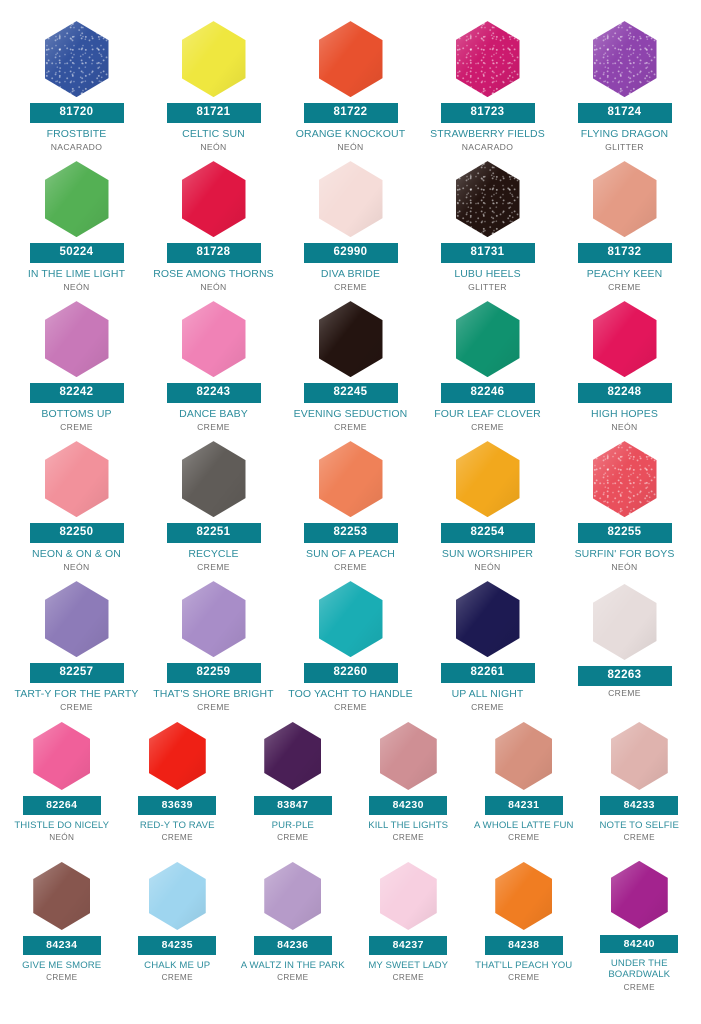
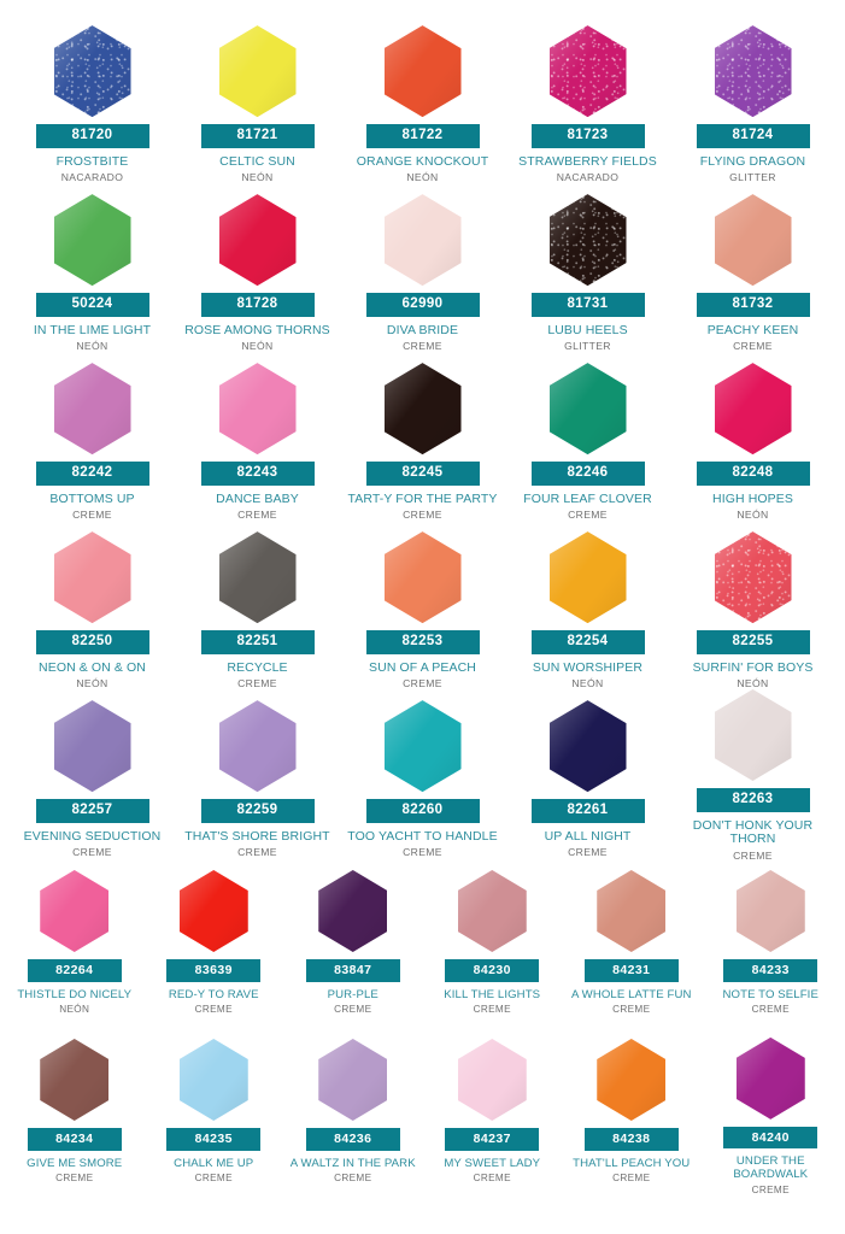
  81720
  FROSTBITE
  NACARADO
  81721
  CELTIC SUN
  NEÓN
  81722
  ORANGE KNOCKOUT
  NEÓN
  81723
  STRAWBERRY FIELDS
  NACARADO
  81724
  FLYING DRAGON
  GLITTER
  50224
  IN THE LIME LIGHT
  NEÓN
  81728
  ROSE AMONG THORNS
  NEÓN
  62990
  DIVA BRIDE
  CREME
  81731
  LUBU HEELS
  GLITTER
  81732
  PEACHY KEEN
  CREME
  82242
  BOTTOMS UP
  CREME
  82243
  DANCE BABY
  CREME
  82245
- EVENING SEDUCTION
+ TART-Y FOR THE PARTY
  CREME
  82246
  FOUR LEAF CLOVER
  CREME
  82248
  HIGH HOPES
  NEÓN
  82250
  NEON & ON & ON
  NEÓN
  82251
  RECYCLE
  CREME
  82253
  SUN OF A PEACH
  CREME
  82254
  SUN WORSHIPER
  NEÓN
  82255
  SURFIN' FOR BOYS
  NEÓN
  82257
- TART-Y FOR THE PARTY
+ EVENING SEDUCTION
  CREME
  82259
  THAT'S SHORE BRIGHT
  CREME
  82260
  TOO YACHT TO HANDLE
  CREME
  82261
  UP ALL NIGHT
  CREME
  82263
+ DON'T HONK YOUR THORN
  CREME
  82264
  THISTLE DO NICELY
  NEÓN
  83639
  RED-Y TO RAVE
  CREME
  83847
  PUR-PLE
  CREME
  84230
  KILL THE LIGHTS
  CREME
  84231
  A WHOLE LATTE FUN
  CREME
  84233
  NOTE TO SELFIE
  CREME
  84234
  GIVE ME SMORE
  CREME
  84235
  CHALK ME UP
  CREME
  84236
  A WALTZ IN THE PARK
  CREME
  84237
  MY SWEET LADY
  CREME
  84238
  THAT'LL PEACH YOU
  CREME
  84240
  UNDER THE
  BOARDWALK
  CREME
